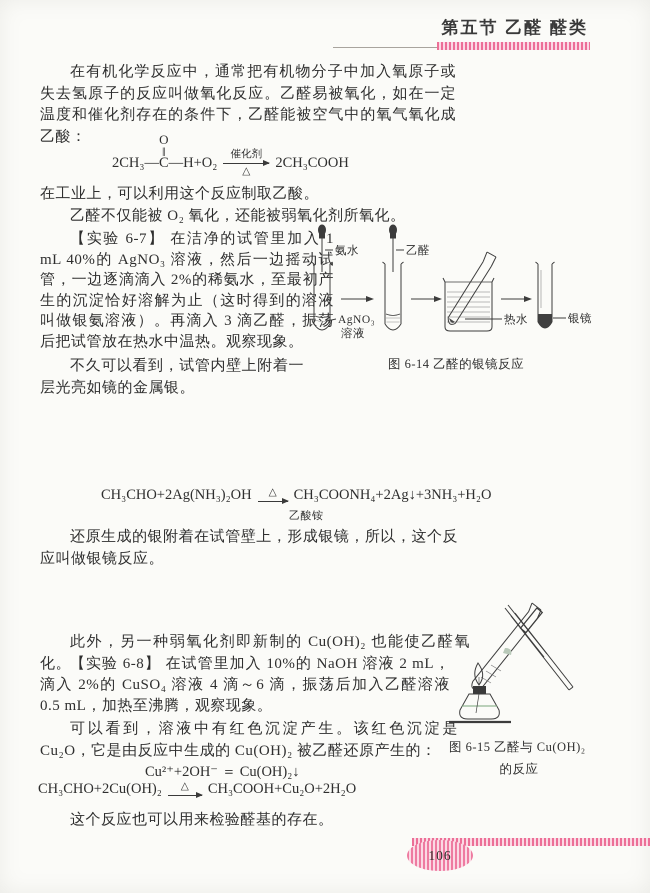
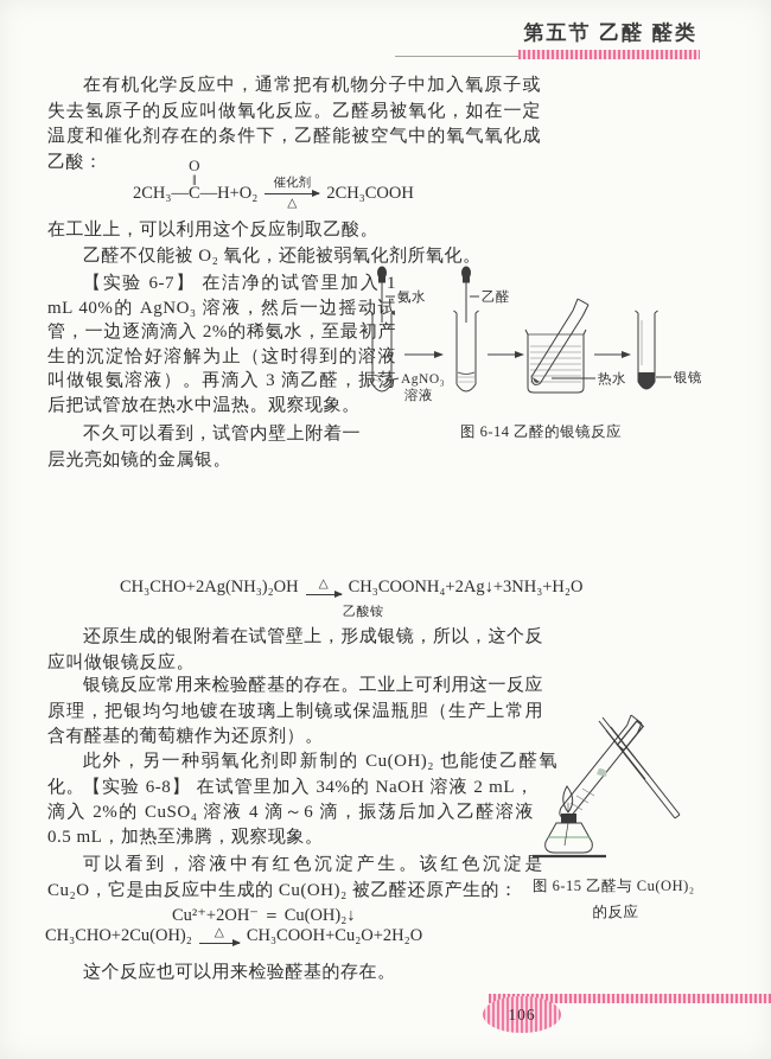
  第五节 乙醛 醛类
  在有机化学反应中，通常把有机物分子中加入氧原子或失去氢原子的反应叫做氧化反应。乙醛易被氧化，如在一定温度和催化剂存在的条件下，乙醛能被空气中的氧气氧化成乙酸：
  2CH₃—
  O
  ‖
  C
  —H+O₂
  催化剂
  △
  2CH₃COOH
  在工业上，可以利用这个反应制取乙酸。
  乙醛不仅能被 O₂ 氧化，还能被弱氧化剂所氧化。
  【实验 6-7】 在洁净的试管里加入 1 mL 40%的 AgNO₃ 溶液，然后一边摇动试管，一边逐滴滴入 2%的稀氨水，至最初产生的沉淀恰好溶解为止（这时得到的溶液叫做银氨溶液）。再滴入 3 滴乙醛，振荡后把试管放在热水中温热。观察现象。
  氨水
  乙醛
  AgNO₃
  溶液
  热水
  银镜
  图 6-14 乙醛的银镜反应
  不久可以看到，试管内壁上附着一层光亮如镜的金属银。
  CH₃CHO+2Ag(NH₃)₂OH
  △
  CH₃COONH₄+2Ag↓+3NH₃+H₂O
  乙酸铵
  还原生成的银附着在试管壁上，形成银镜，所以，这个反应叫做银镜反应。
+ 银镜反应常用来检验醛基的存在。工业上可利用这一反应原理，把银均匀地镀在玻璃上制镜或保温瓶胆（生产上常用含有醛基的葡萄糖作为还原剂）。
  此外，另一种弱氧化剂即新制的 Cu(OH)₂ 也能使乙醛氧化。
- 【实验 6-8】 在试管里加入 10%的 NaOH 溶液 2 mL，滴入 2%的 CuSO₄ 溶液 4 滴～6 滴，振荡后加入乙醛溶液 0.5 mL，加热至沸腾，观察现象。
+ 【实验 6-8】 在试管里加入 34%的 NaOH 溶液 2 mL，滴入 2%的 CuSO₄ 溶液 4 滴～6 滴，振荡后加入乙醛溶液 0.5 mL，加热至沸腾，观察现象。
  可以看到，溶液中有红色沉淀产生。该红色沉淀是 Cu₂O，它是由反应中生成的 Cu(OH)₂ 被乙醛还原产生的：
  Cu²⁺+2OH⁻ ＝ Cu(OH)₂↓
  CH₃CHO+2Cu(OH)₂
  △
  CH₃COOH+Cu₂O+2H₂O
  这个反应也可以用来检验醛基的存在。
  图 6-15 乙醛与 Cu(OH)₂
  的反应
  106
